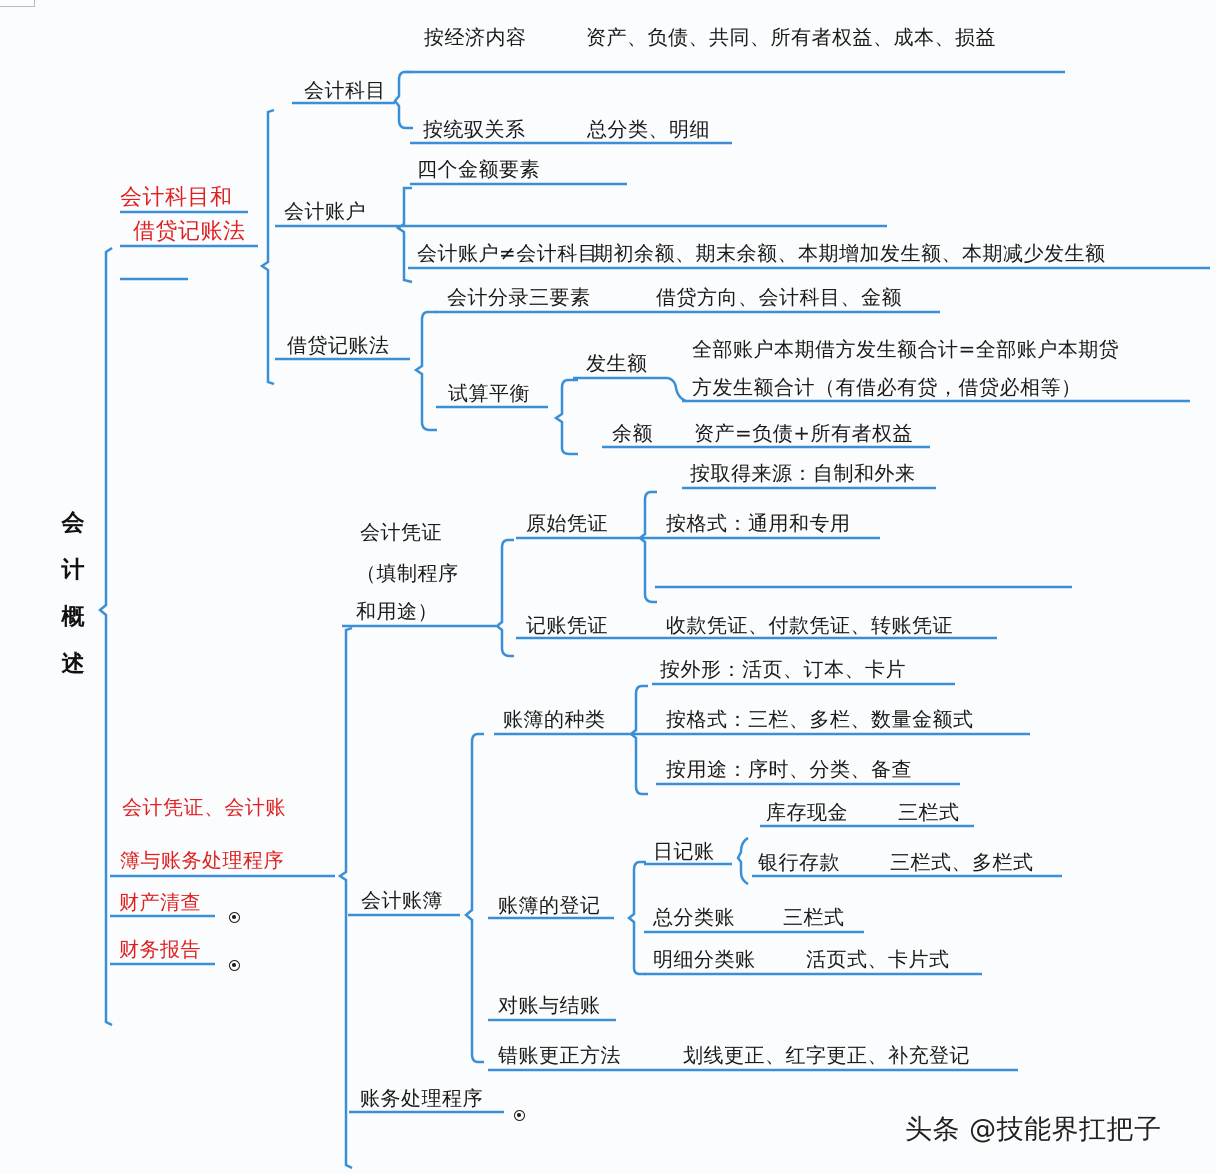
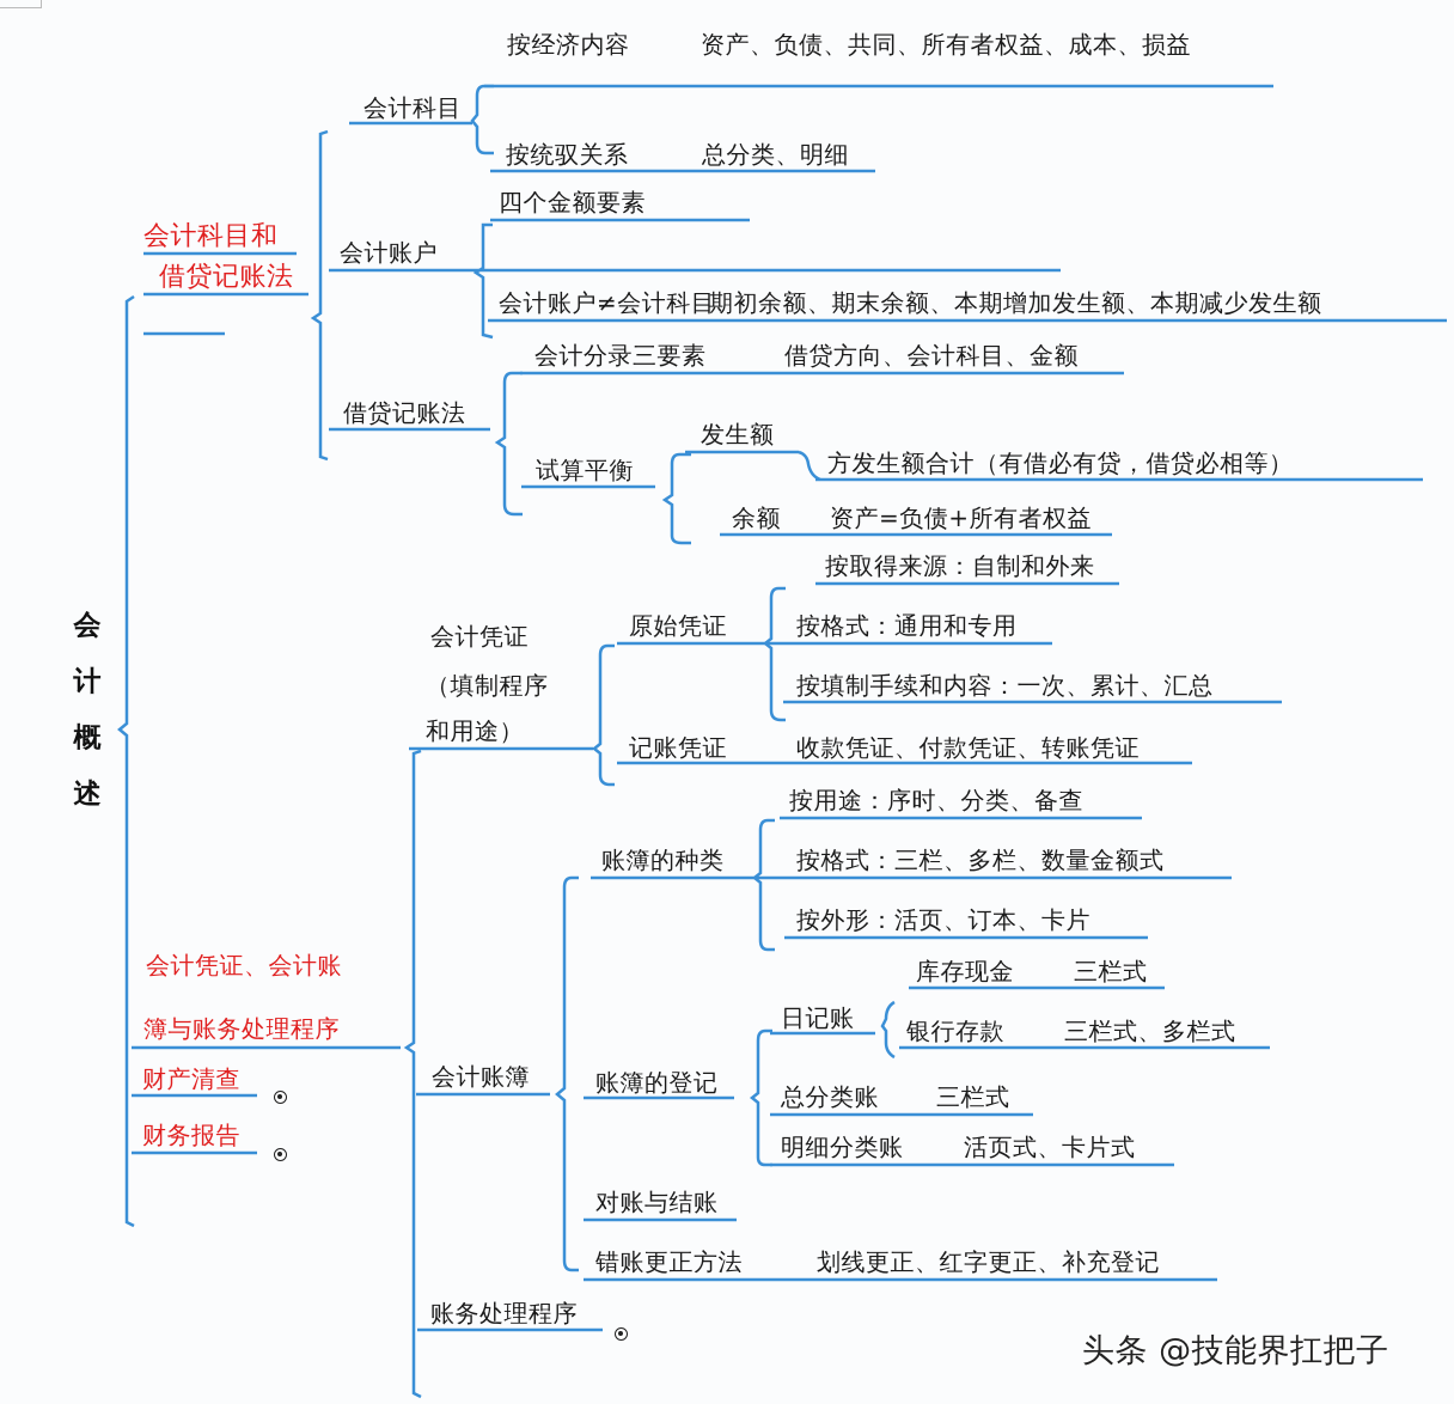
  会
  计
  概
  述
  会计科目和
  借贷记账法
  会计科目
  按经济内容
  资产、负债、共同、所有者权益、成本、损益
  按统驭关系
  总分类、明细
  会计账户
  四个金额要素
  会计账户≠会计科目
  期初余额、期末余额、本期增加发生额、本期减少发生额
  借贷记账法
  会计分录三要素
  借贷方向、会计科目、金额
  试算平衡
  发生额
- 全部账户本期借方发生额合计=全部账户本期贷
  方发生额合计（有借必有贷，借贷必相等）
  余额
  资产=负债+所有者权益
  会计凭证、会计账
  簿与账务处理程序
  会计凭证
  （填制程序
  和用途）
  原始凭证
  按取得来源：自制和外来
  按格式：通用和专用
+ 按填制手续和内容：一次、累计、汇总
  记账凭证
  收款凭证、付款凭证、转账凭证
  会计账簿
  账簿的种类
- 按外形：活页、订本、卡片
+ 按用途：序时、分类、备查
  按格式：三栏、多栏、数量金额式
- 按用途：序时、分类、备查
+ 按外形：活页、订本、卡片
  账簿的登记
  日记账
  库存现金
  三栏式
  银行存款
  三栏式、多栏式
  总分类账
  三栏式
  明细分类账
  活页式、卡片式
  对账与结账
  错账更正方法
  划线更正、红字更正、补充登记
  账务处理程序
  财产清查
  财务报告
  头条 @技能界扛把子
